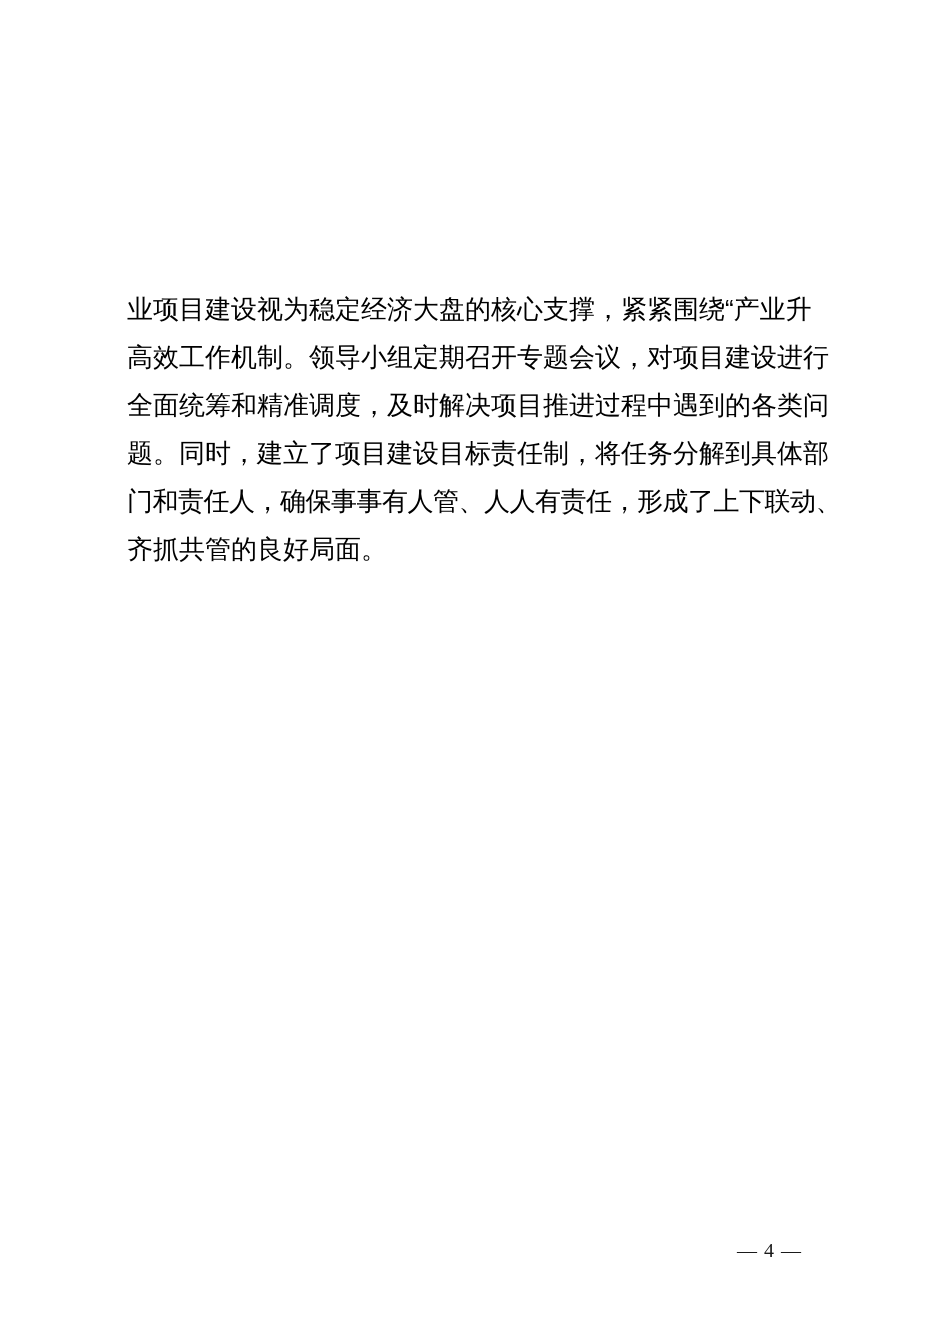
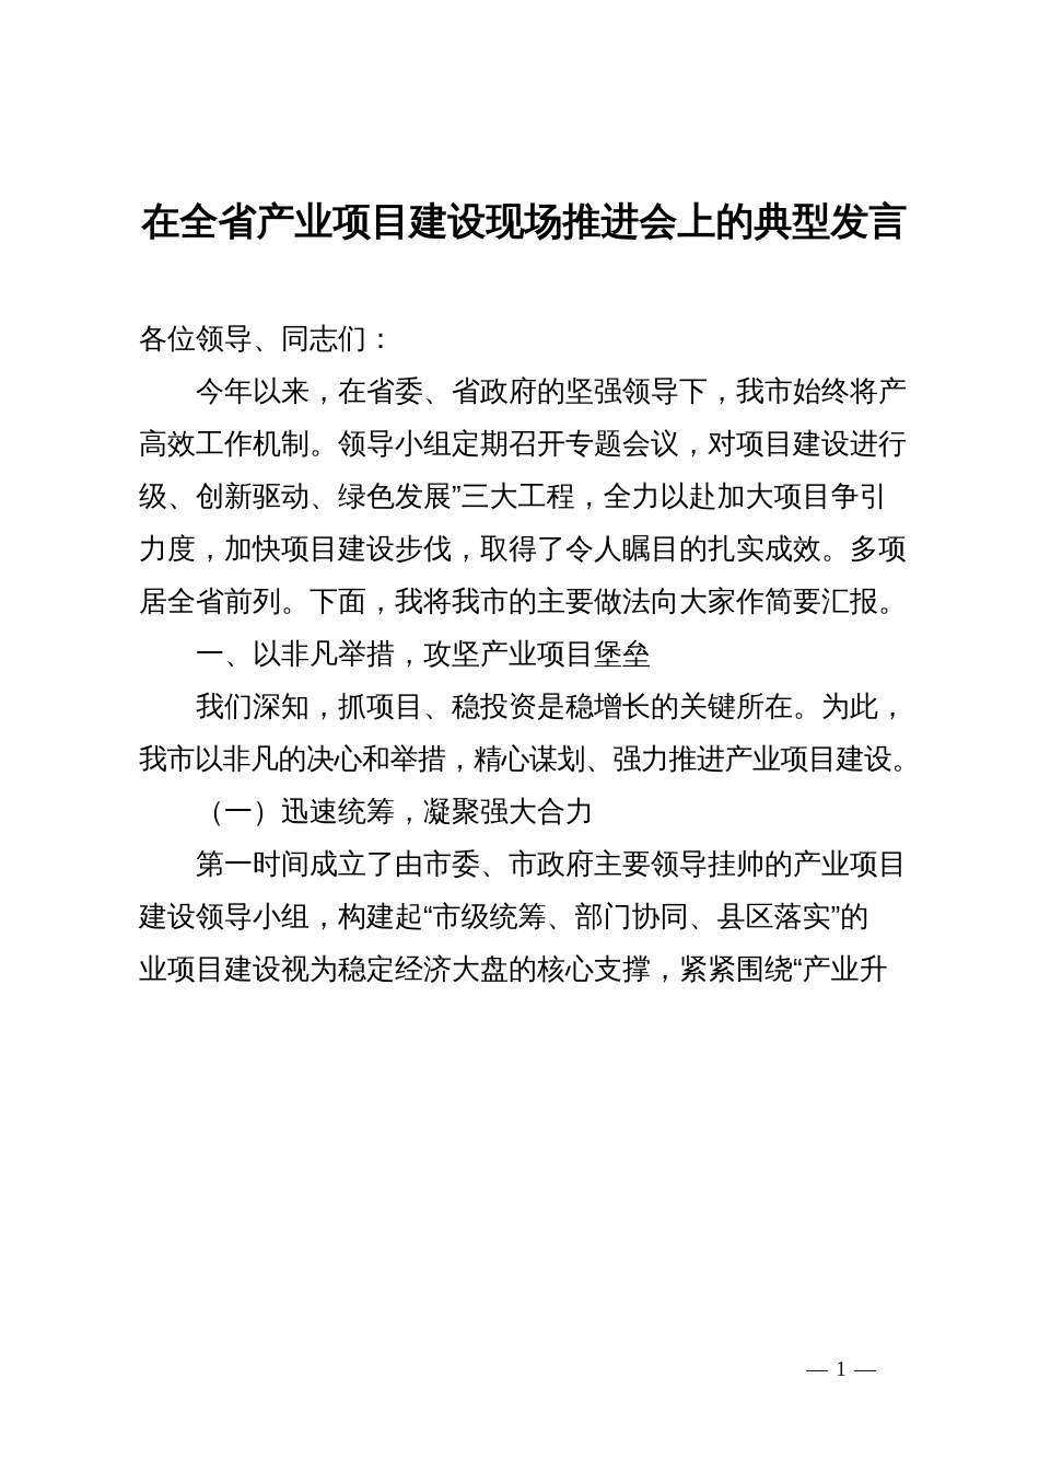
+ 在全省产业项目建设现场推进会上的典型发言
+ 各位领导、同志们：
+ 今年以来，在省委、省政府的坚强领导下，我市始终将产
- 业项目建设视为稳定经济大盘的核心支撑，紧紧围绕“产业升
+ 高效工作机制。领导小组定期召开专题会议，对项目建设进行
+ 级、创新驱动、绿色发展”三大工程，全力以赴加大项目争引
+ 力度，加快项目建设步伐，取得了令人瞩目的扎实成效。多项
+ 居全省前列。下面，我将我市的主要做法向大家作简要汇报。
+ 一、以非凡举措，攻坚产业项目堡垒
+ 我们深知，抓项目、稳投资是稳增长的关键所在。为此，
+ 我市以非凡的决心和举措，精心谋划、强力推进产业项目建设。
+ （一）迅速统筹，凝聚强大合力
+ 第一时间成立了由市委、市政府主要领导挂帅的产业项目
+ 建设领导小组，构建起“市级统筹、部门协同、县区落实”的
- 高效工作机制。领导小组定期召开专题会议，对项目建设进行
+ 业项目建设视为稳定经济大盘的核心支撑，紧紧围绕“产业升
- 全面统筹和精准调度，及时解决项目推进过程中遇到的各类问
- 题。同时，建立了项目建设目标责任制，将任务分解到具体部
- 门和责任人，确保事事有人管、人人有责任，形成了上下联动、
- 齐抓共管的良好局面。
- — 4 —
+ — 1 —
